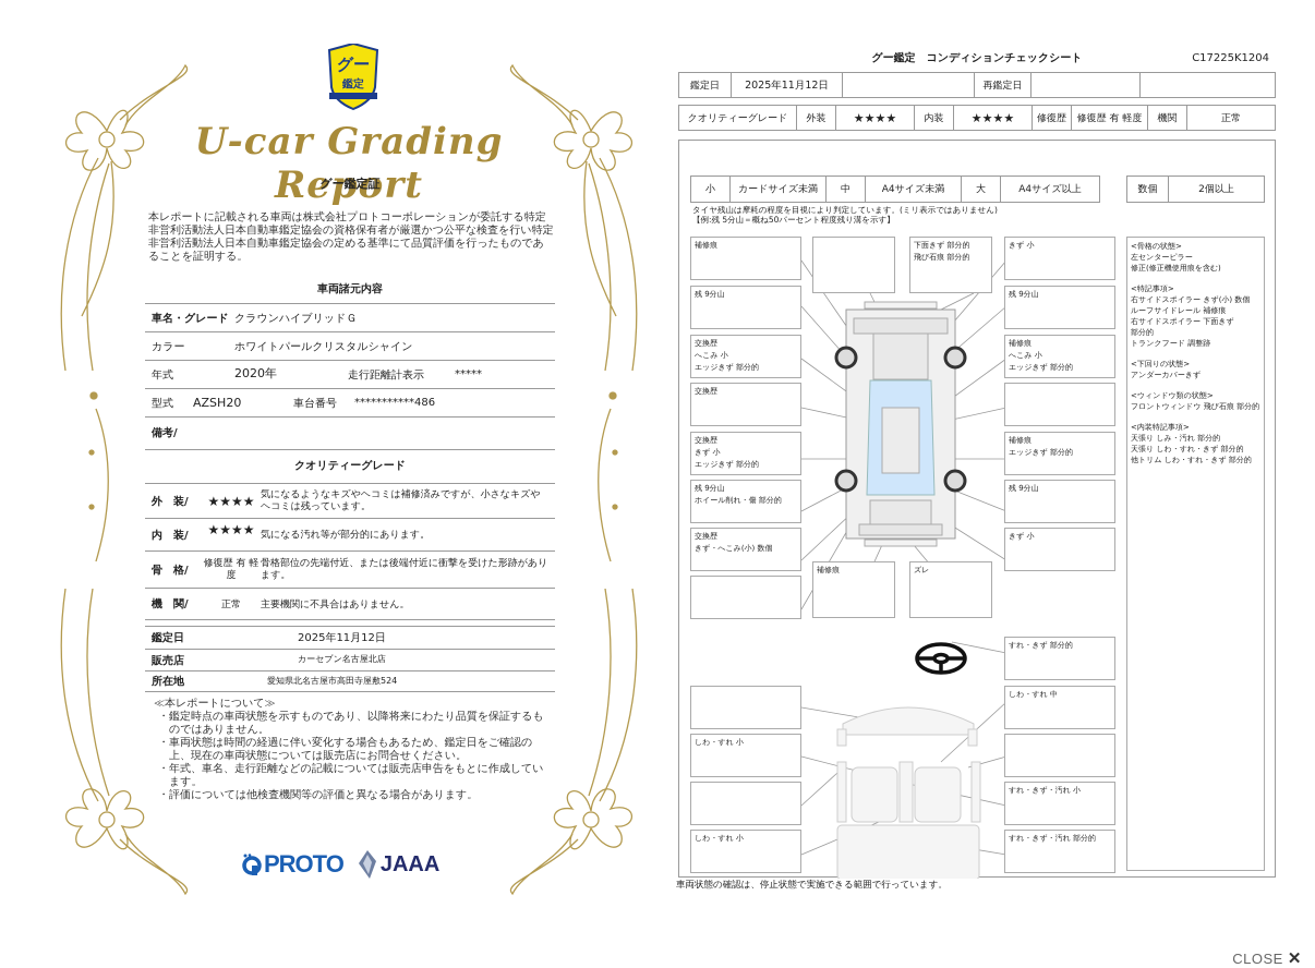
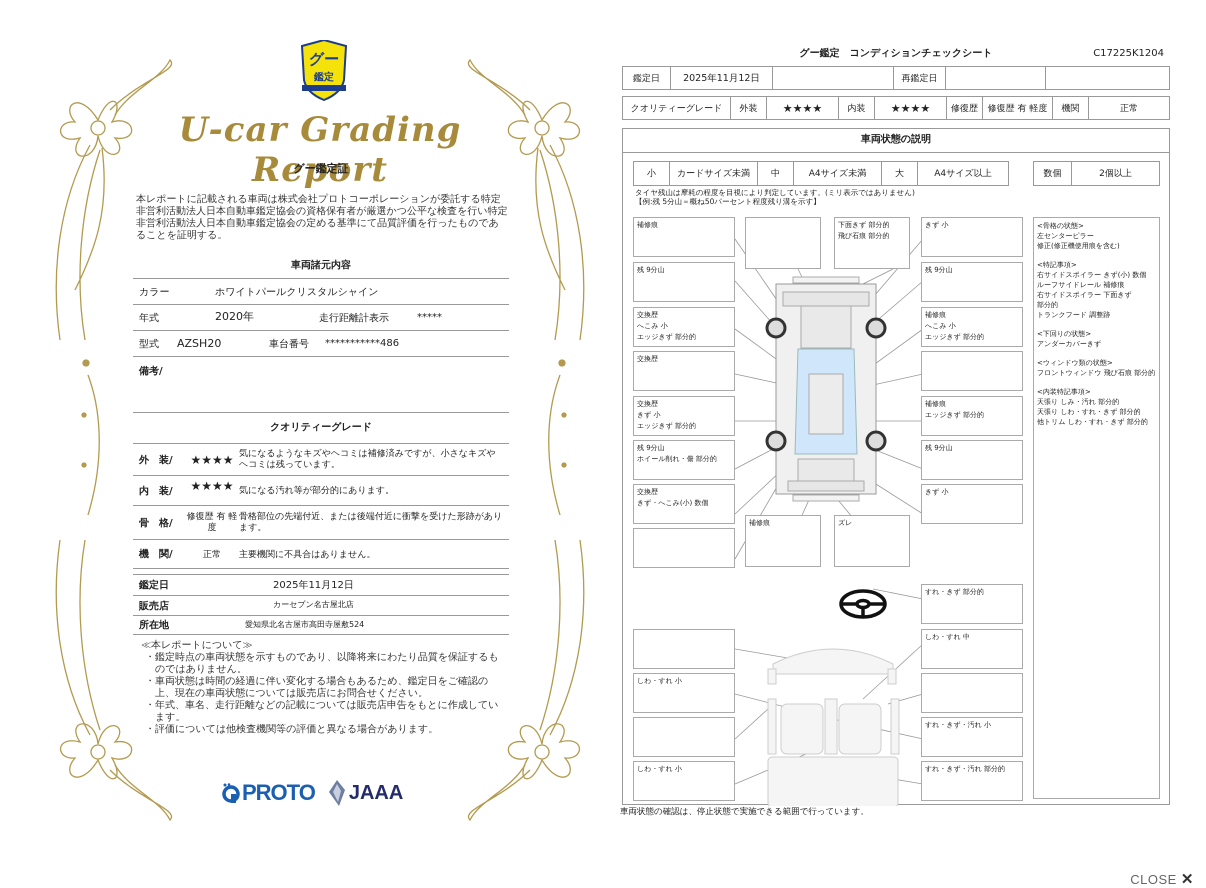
  グー
  鑑定
  U-car Grading Report
  グー鑑定証
  本レポートに記載される車両は株式会社プロトコーポレーションが委託する特定非営利活動法人日本自動車鑑定協会の資格保有者が厳選かつ公平な検査を行い特定非営利活動法人日本自動車鑑定協会の定める基準にて品質評価を行ったものであることを証明する。
  車両諸元内容
- 車名・グレード
- クラウンハイブリッドＧ
  カラー
  ホワイトパールクリスタルシャイン
  年式
  2020年
  走行距離計表示
  *****
  型式
  AZSH20
  車台番号
  ***********486
  備考/
  クオリティーグレード
  外 装/
  ★★★★
  気になるようなキズやヘコミは補修済みですが、小さなキズやヘコミは残っています。
  内 装/
  ★★★★
  気になる汚れ等が部分的にあります。
  骨 格/
  修復歴 有 軽度
  骨格部位の先端付近、または後端付近に衝撃を受けた形跡があります。
  機 関/
  正常
  主要機関に不具合はありません。
  鑑定日
  2025年11月12日
  販売店
  カーセブン名古屋北店
  所在地
  愛知県北名古屋市高田寺屋敷524
  ≪本レポートについて≫
  ・鑑定時点の車両状態を示すものであり、以降将来にわたり品質を保証するものではありません。
  ・車両状態は時間の経過に伴い変化する場合もあるため、鑑定日をご確認の上、現在の車両状態については販売店にお問合せください。
  ・年式、車名、走行距離などの記載については販売店申告をもとに作成しています。
  ・評価については他検査機関等の評価と異なる場合があります。
  PROTO
  JAAA
  グー鑑定 コンディションチェックシート
  C17225K1204
  鑑定日
  2025年11月12日
  再鑑定日
  クオリティーグレード
  外装
  ★★★★
  内装
  ★★★★
  修復歴
  修復歴 有 軽度
  機関
  正常
+ 車両状態の説明
  小
  カードサイズ未満
  中
  A4サイズ未満
  大
  A4サイズ以上
  数個
  2個以上
  タイヤ残山は摩耗の程度を目視により判定しています。(ミリ表示ではありません)
  【例:残 5分山＝概ね50パーセント程度残り溝を示す】
  補修痕
  残 9分山
  交換歴
  へこみ 小
  エッジきず 部分的
  交換歴
  交換歴
  きず 小
  エッジきず 部分的
  残 9分山
  ホイール削れ・傷 部分的
  交換歴
  きず・へこみ(小) 数個
  下面きず 部分的
  飛び石痕 部分的
  きず 小
  残 9分山
  補修痕
  へこみ 小
  エッジきず 部分的
  補修痕
  エッジきず 部分的
  残 9分山
  きず 小
  補修痕
  ズレ
  すれ・きず 部分的
  しわ・すれ 小
  しわ・すれ 小
  しわ・すれ 中
  すれ・きず・汚れ 小
  すれ・きず・汚れ 部分的
  <骨格の状態>
  左センターピラー
  修正(修正機使用痕を含む)
  <特記事項>
  右サイドスポイラー きず(小) 数個
  ルーフサイドレール 補修痕
  右サイドスポイラー 下面きず
  部分的
  トランクフード 調整跡
  <下回りの状態>
  アンダーカバーきず
  <ウィンドウ類の状態>
  フロントウィンドウ 飛び石痕 部分的
  <内装特記事項>
  天張り しみ・汚れ 部分的
  天張り しわ・すれ・きず 部分的
  他トリム しわ・すれ・きず 部分的
  車両状態の確認は、停止状態で実施できる範囲で行っています。
  CLOSE ✕
